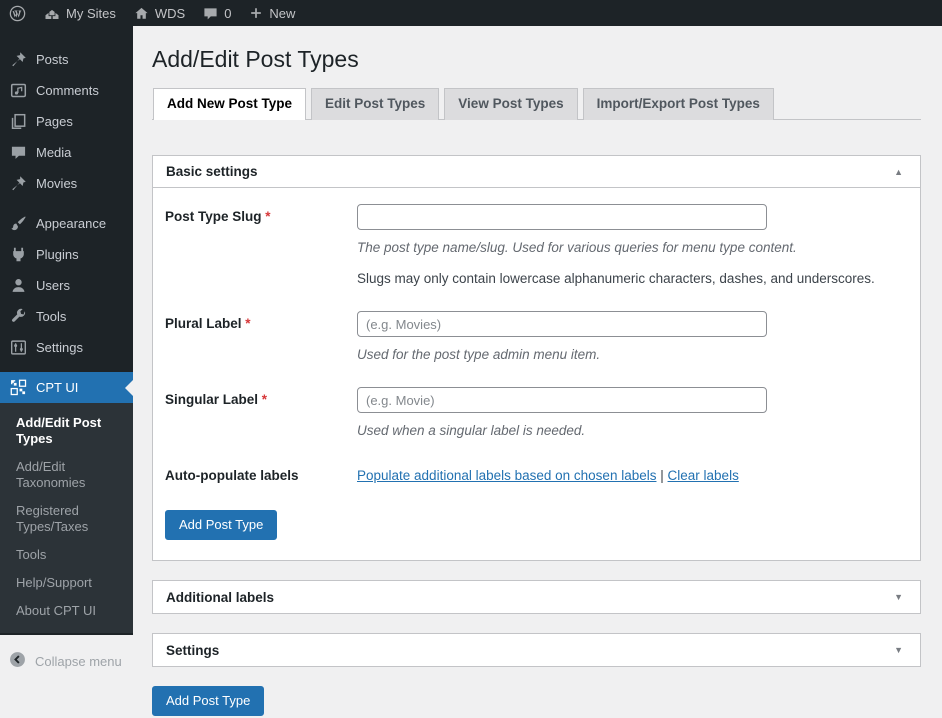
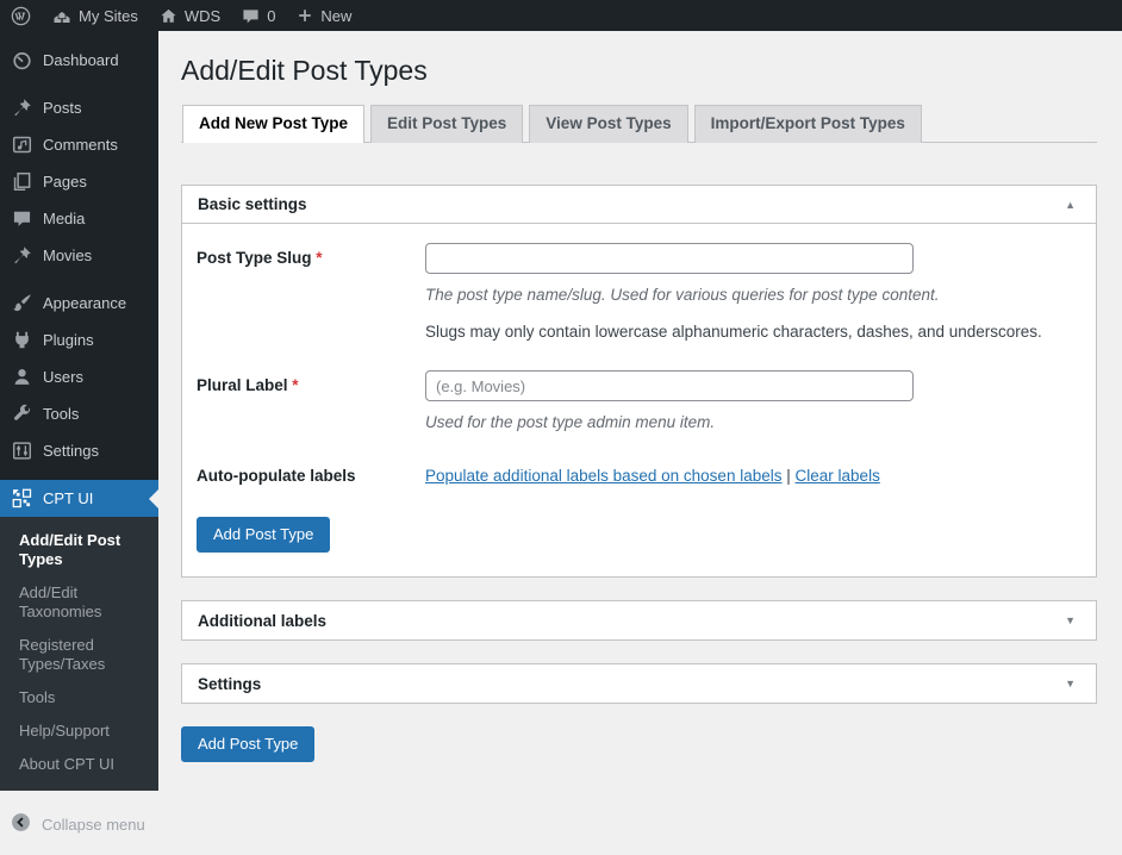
  My Sites
  WDS
  0
  New
+ Dashboard
  Posts
  Comments
  Pages
  Media
  Movies
  Appearance
  Plugins
  Users
  Tools
  Settings
  CPT UI
  Add/Edit Post Types
  Add/Edit Taxonomies
  Registered Types/Taxes
  Tools
  Help/Support
  About CPT UI
  Collapse menu
  Add/Edit Post Types
  Add New Post Type
  Edit Post Types
  View Post Types
  Import/Export Post Types
  Basic settings
  ▲
  Post Type Slug *
- The post type name/slug. Used for various queries for menu type content.
+ The post type name/slug. Used for various queries for post type content.
  Slugs may only contain lowercase alphanumeric characters, dashes, and underscores.
  Plural Label *
  (e.g. Movies)
  Used for the post type admin menu item.
- Singular Label *
- (e.g. Movie)
- Used when a singular label is needed.
  Auto-populate labels
  Populate additional labels based on chosen labels | Clear labels
  Add Post Type
  Additional labels
  ▼
  Settings
  ▼
  Add Post Type
